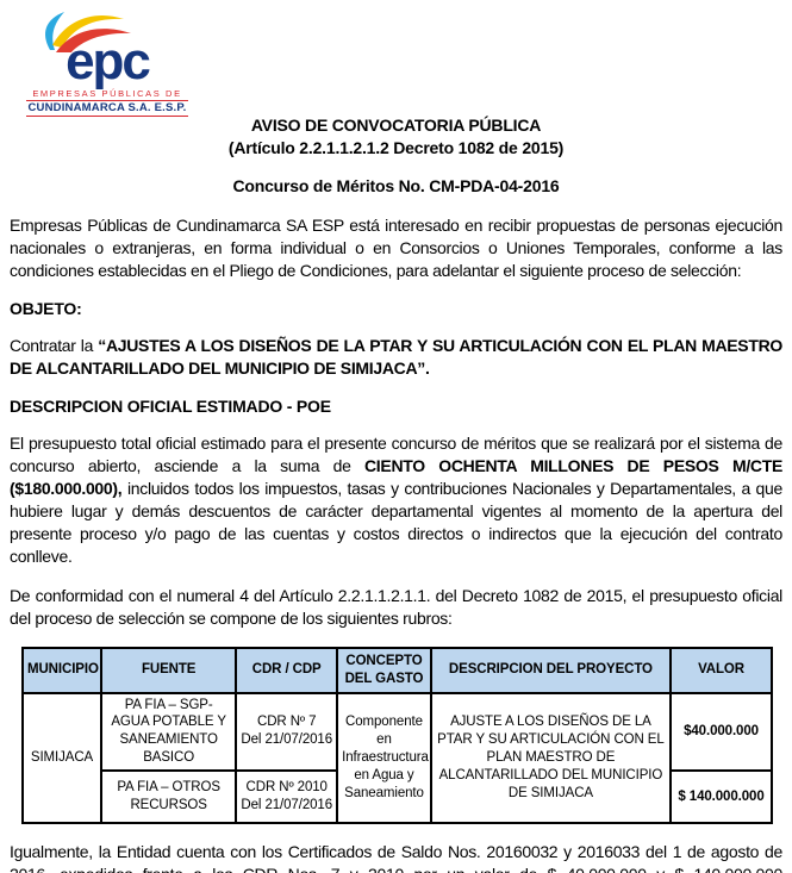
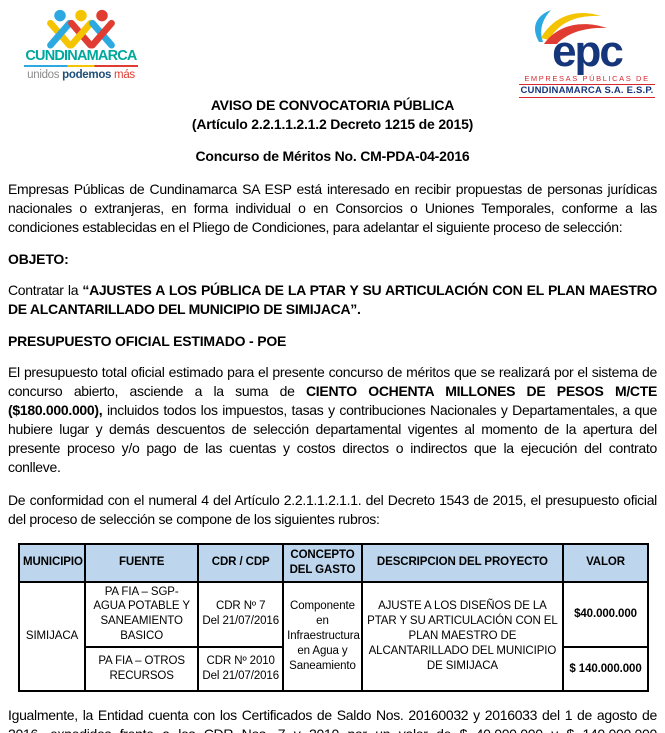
+ CUNDINAMARCA
+ unidos podemos más
  epc
  EMPRESAS PÚBLICAS DE
  CUNDINAMARCA S.A. E.S.P.
  AVISO DE CONVOCATORIA PÚBLICA
- (Artículo 2.2.1.1.2.1.2 Decreto 1082 de 2015)
+ (Artículo 2.2.1.1.2.1.2 Decreto 1215 de 2015)
  Concurso de Méritos No. CM-PDA-04-2016
- Empresas Públicas de Cundinamarca SA ESP está interesado en recibir propuestas de personas ejecución nacionales o extranjeras, en forma individual o en Consorcios o Uniones Temporales, conforme a las condiciones establecidas en el Pliego de Condiciones, para adelantar el siguiente proceso de selección:
+ Empresas Públicas de Cundinamarca SA ESP está interesado en recibir propuestas de personas jurídicas nacionales o extranjeras, en forma individual o en Consorcios o Uniones Temporales, conforme a las condiciones establecidas en el Pliego de Condiciones, para adelantar el siguiente proceso de selección:
  OBJETO:
- Contratar la “AJUSTES A LOS DISEÑOS DE LA PTAR Y SU ARTICULACIÓN CON EL PLAN MAESTRO DE ALCANTARILLADO DEL MUNICIPIO DE SIMIJACA”.
+ Contratar la “AJUSTES A LOS PÚBLICA DE LA PTAR Y SU ARTICULACIÓN CON EL PLAN MAESTRO DE ALCANTARILLADO DEL MUNICIPIO DE SIMIJACA”.
- DESCRIPCION OFICIAL ESTIMADO - POE
+ PRESUPUESTO OFICIAL ESTIMADO - POE
- El presupuesto total oficial estimado para el presente concurso de méritos que se realizará por el sistema de concurso abierto, asciende a la suma de CIENTO OCHENTA MILLONES DE PESOS M/CTE ($180.000.000), incluidos todos los impuestos, tasas y contribuciones Nacionales y Departamentales, a que hubiere lugar y demás descuentos de carácter departamental vigentes al momento de la apertura del presente proceso y/o pago de las cuentas y costos directos o indirectos que la ejecución del contrato conlleve.
+ El presupuesto total oficial estimado para el presente concurso de méritos que se realizará por el sistema de concurso abierto, asciende a la suma de CIENTO OCHENTA MILLONES DE PESOS M/CTE ($180.000.000), incluidos todos los impuestos, tasas y contribuciones Nacionales y Departamentales, a que hubiere lugar y demás descuentos de selección departamental vigentes al momento de la apertura del presente proceso y/o pago de las cuentas y costos directos o indirectos que la ejecución del contrato conlleve.
- De conformidad con el numeral 4 del Artículo 2.2.1.1.2.1.1. del Decreto 1082 de 2015, el presupuesto oficial del proceso de selección se compone de los siguientes rubros:
+ De conformidad con el numeral 4 del Artículo 2.2.1.1.2.1.1. del Decreto 1543 de 2015, el presupuesto oficial del proceso de selección se compone de los siguientes rubros:
  MUNICIPIO	FUENTE	CDR / CDP	CONCEPTO DEL GASTO	DESCRIPCION DEL PROYECTO	VALOR
  SIMIJACA	PA FIA – SGP- AGUA POTABLE Y SANEAMIENTO BASICO	CDR Nº 7 Del 21/07/2016	Componente en Infraestructura en Agua y Saneamiento	AJUSTE A LOS DISEÑOS DE LA PTAR Y SU ARTICULACIÓN CON EL PLAN MAESTRO DE ALCANTARILLADO DEL MUNICIPIO DE SIMIJACA	$40.000.000
  PA FIA – OTROS RECURSOS	CDR Nº 2010 Del 21/07/2016	$ 140.000.000
